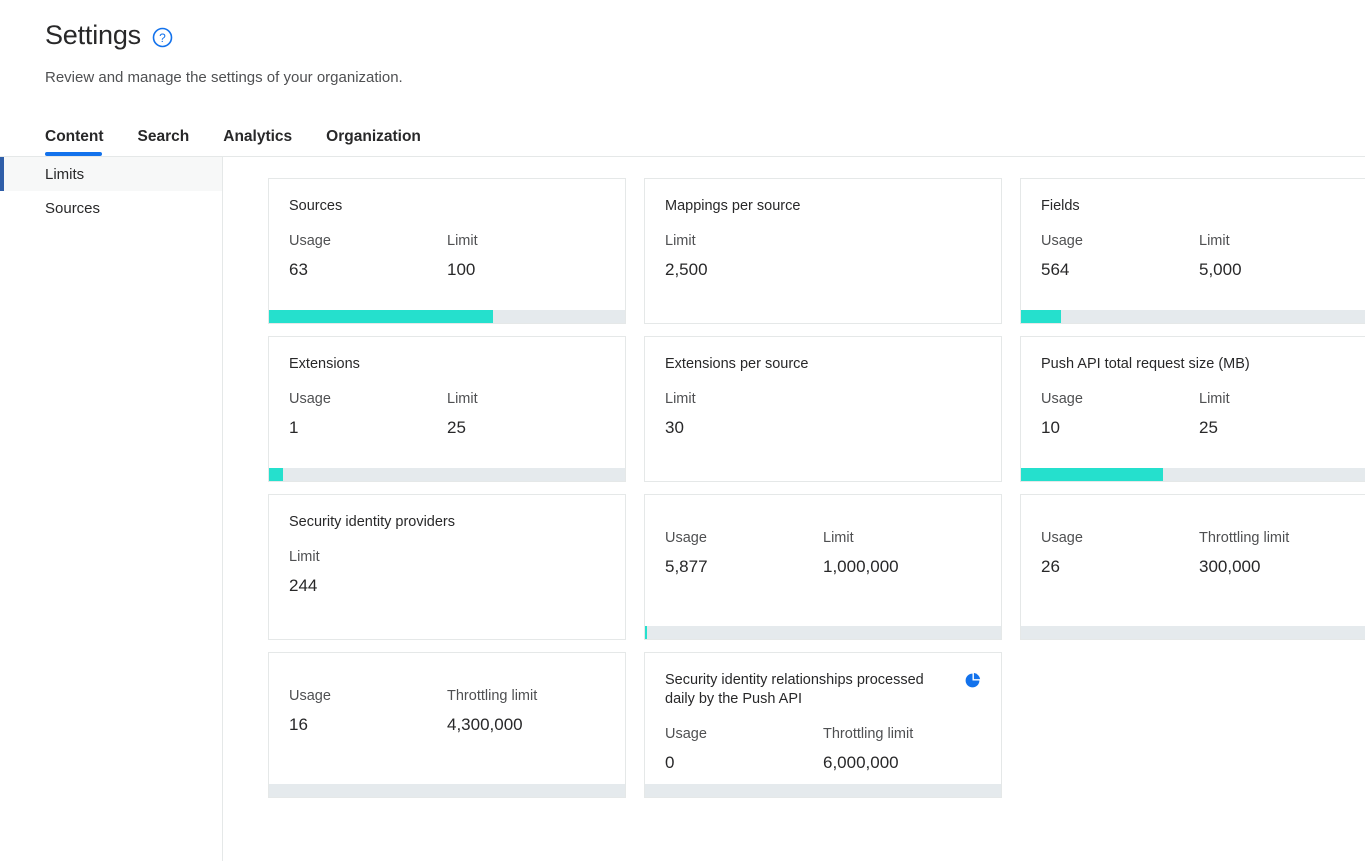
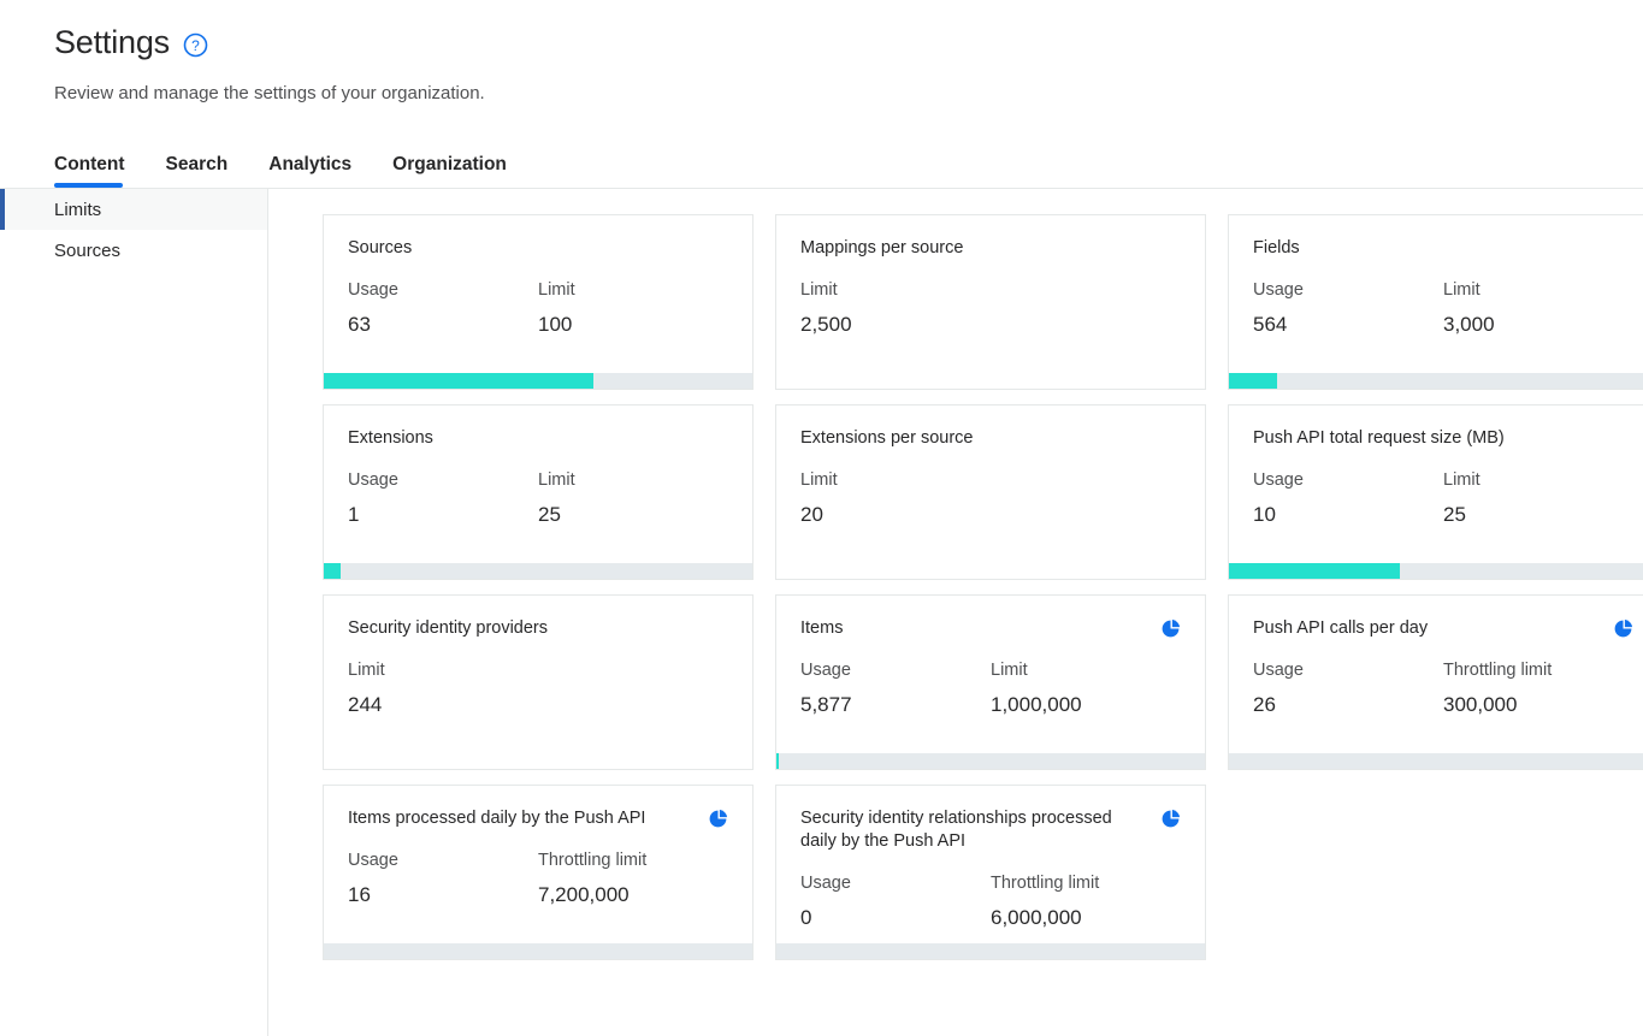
  Settings
  ?
  Review and manage the settings of your organization.
  Content
  Search
  Analytics
  Organization
  Limits
  Sources
  Sources
  Usage
  63
  Limit
  100
  Mappings per source
  Limit
  2,500
  Fields
  Usage
  564
  Limit
- 5,000
+ 3,000
  Extensions
  Usage
  1
  Limit
  25
  Extensions per source
  Limit
- 30
+ 20
  Push API total request size (MB)
  Usage
  10
  Limit
  25
  Security identity providers
  Limit
  244
+ Items
  Usage
  5,877
  Limit
  1,000,000
+ Push API calls per day
  Usage
  26
  Throttling limit
  300,000
+ Items processed daily by the Push API
  Usage
  16
  Throttling limit
- 4,300,000
+ 7,200,000
  Security identity relationships processed daily by the Push API
  Usage
  0
  Throttling limit
  6,000,000
